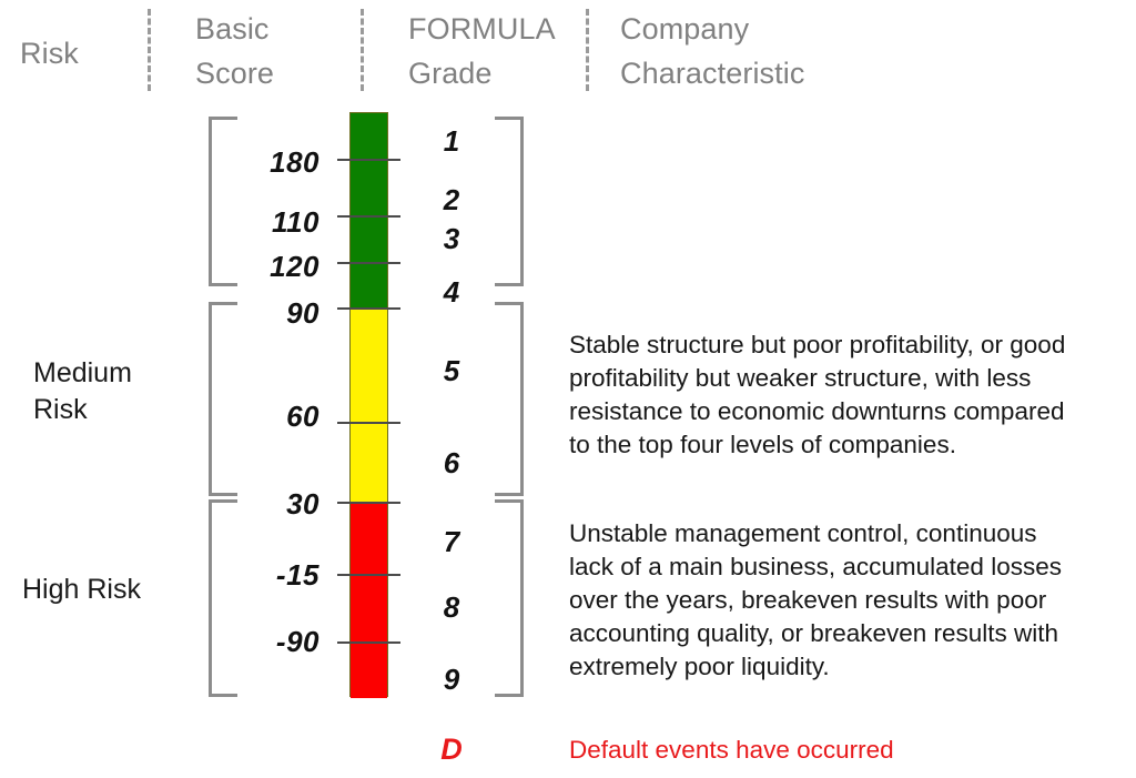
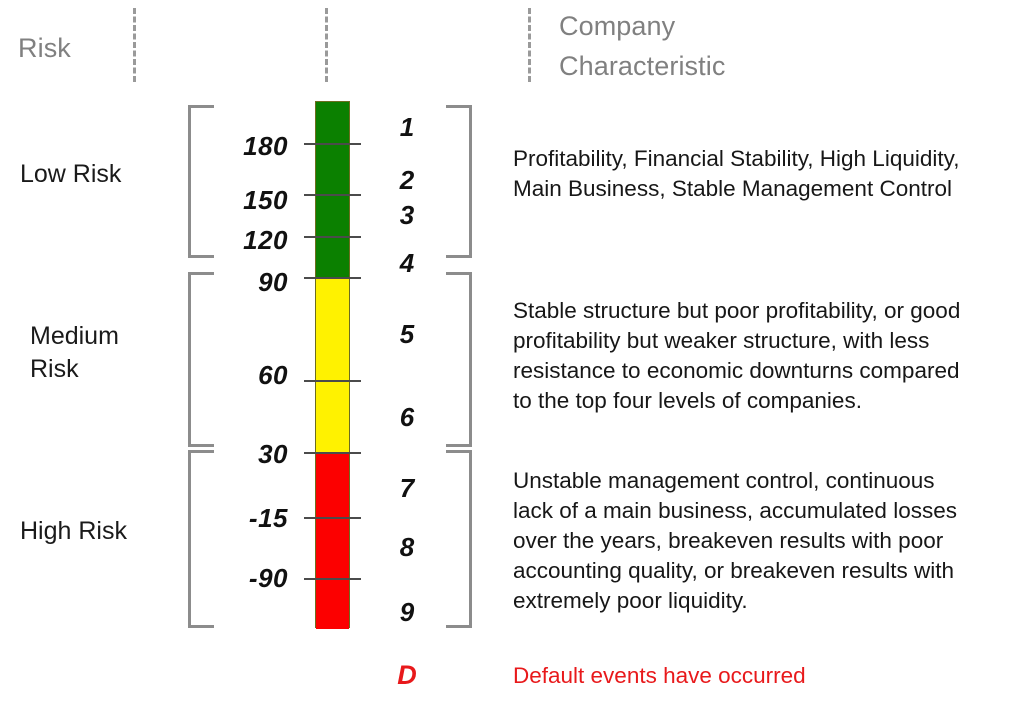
  Risk
- Basic
- Score
- FORMULA
- Grade
  Company
  Characteristic
+ Low Risk
  Medium
  Risk
  High Risk
  180
- 110
+ 150
  120
  90
  60
  30
  -15
  -90
  1
  2
  3
  4
  5
  6
  7
  8
  9
+ Profitability, Financial Stability, High Liquidity,
+ Main Business, Stable Management Control
  Stable structure but poor profitability, or good
  profitability but weaker structure, with less
  resistance to economic downturns compared
  to the top four levels of companies.
  Unstable management control, continuous
  lack of a main business, accumulated losses
  over the years, breakeven results with poor
  accounting quality, or breakeven results with
  extremely poor liquidity.
  D
  Default events have occurred
